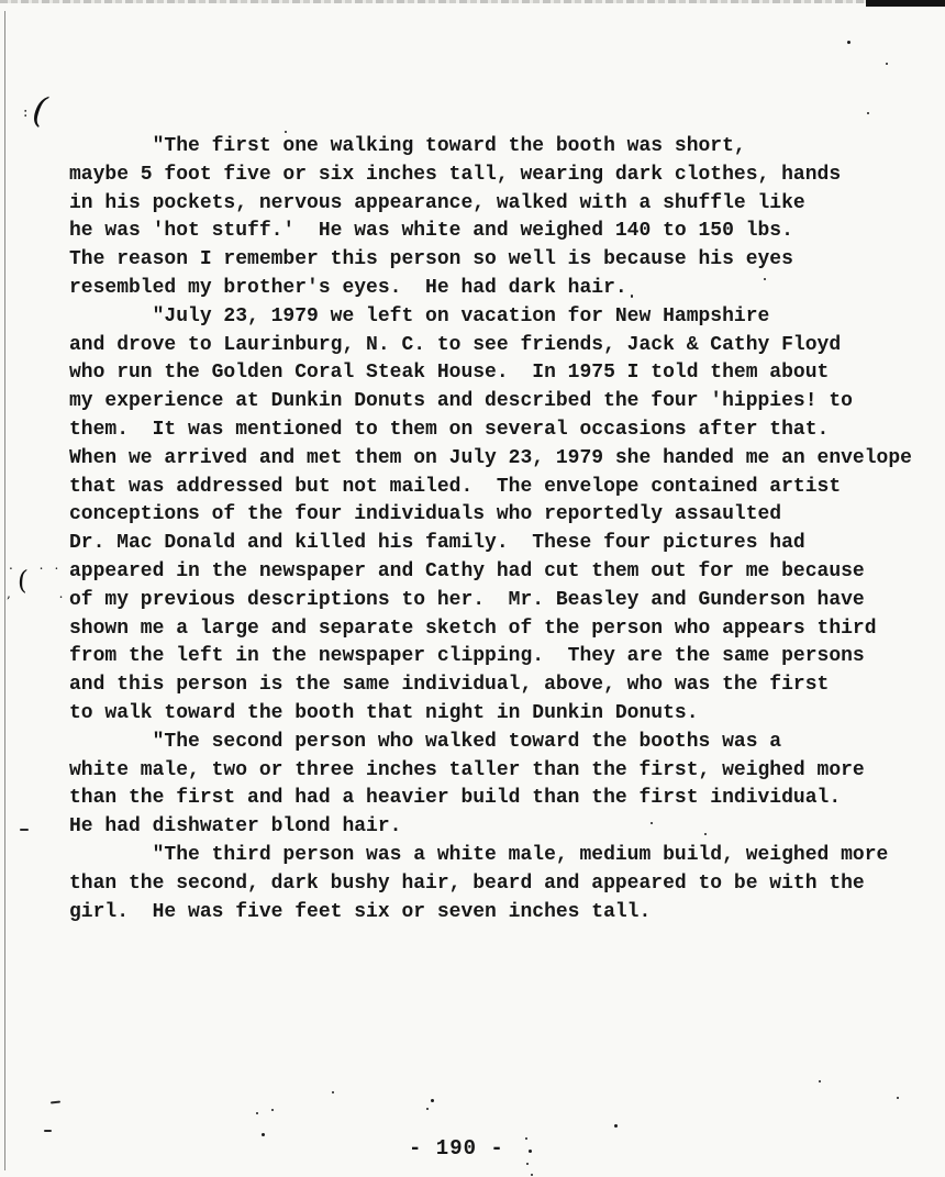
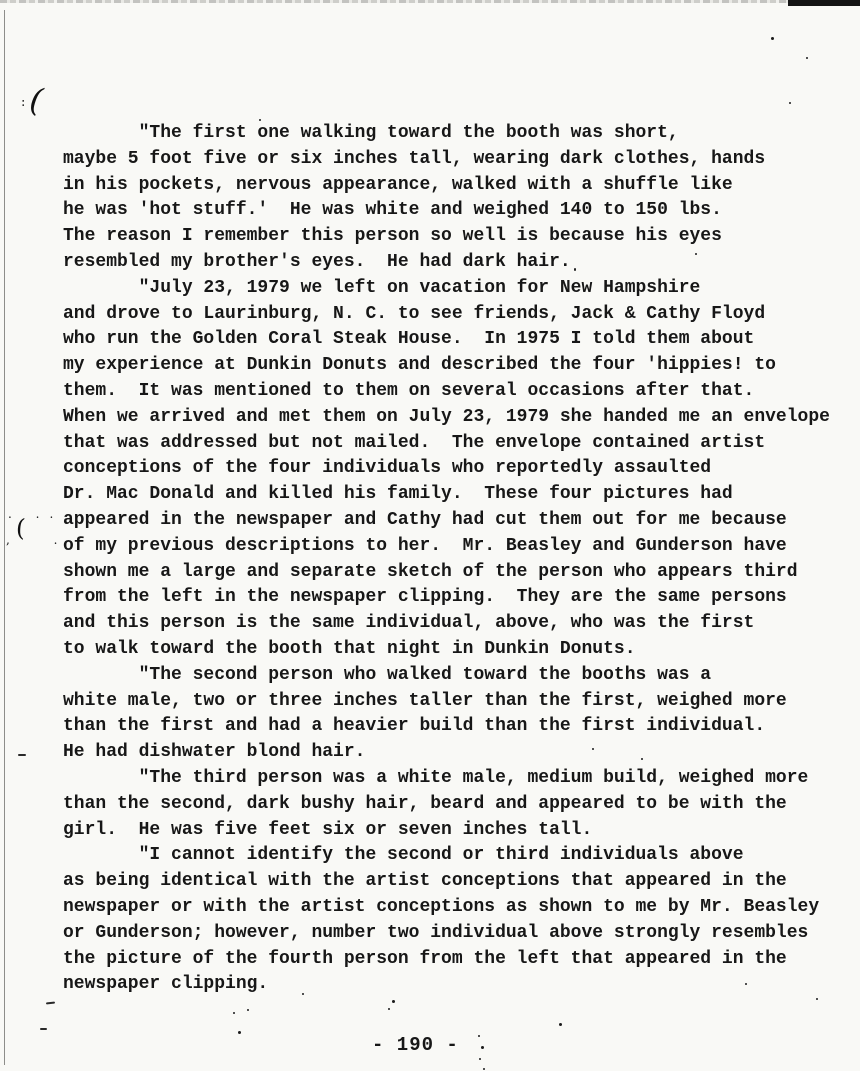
  :
  . ..
  , .
  "The first one walking toward the booth was short,
  maybe 5 foot five or six inches tall, wearing dark clothes, hands
  in his pockets, nervous appearance, walked with a shuffle like
  he was 'hot stuff.' He was white and weighed 140 to 150 lbs.
  The reason I remember this person so well is because his eyes
  resembled my brother's eyes. He had dark hair.
  "July 23, 1979 we left on vacation for New Hampshire
  and drove to Laurinburg, N. C. to see friends, Jack & Cathy Floyd
  who run the Golden Coral Steak House. In 1975 I told them about
  my experience at Dunkin Donuts and described the four 'hippies! to
  them. It was mentioned to them on several occasions after that.
  When we arrived and met them on July 23, 1979 she handed me an envelope
  that was addressed but not mailed. The envelope contained artist
  conceptions of the four individuals who reportedly assaulted
  Dr. Mac Donald and killed his family. These four pictures had
  appeared in the newspaper and Cathy had cut them out for me because
  of my previous descriptions to her. Mr. Beasley and Gunderson have
  shown me a large and separate sketch of the person who appears third
  from the left in the newspaper clipping. They are the same persons
  and this person is the same individual, above, who was the first
  to walk toward the booth that night in Dunkin Donuts.
  "The second person who walked toward the booths was a
  white male, two or three inches taller than the first, weighed more
  than the first and had a heavier build than the first individual.
  He had dishwater blond hair.
  "The third person was a white male, medium build, weighed more
  than the second, dark bushy hair, beard and appeared to be with the
  girl. He was five feet six or seven inches tall.
+ "I cannot identify the second or third individuals above
+ as being identical with the artist conceptions that appeared in the
+ newspaper or with the artist conceptions as shown to me by Mr. Beasley
+ or Gunderson; however, number two individual above strongly resembles
+ the picture of the fourth person from the left that appeared in the
+ newspaper clipping.
  - 190 -
